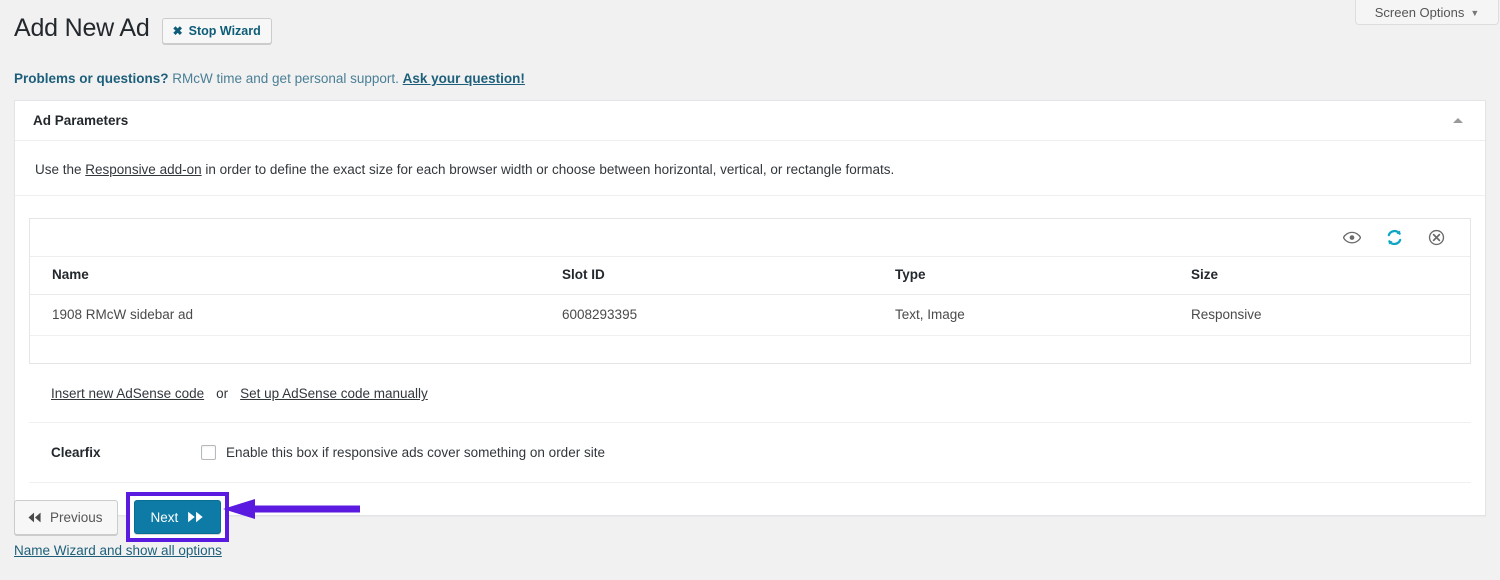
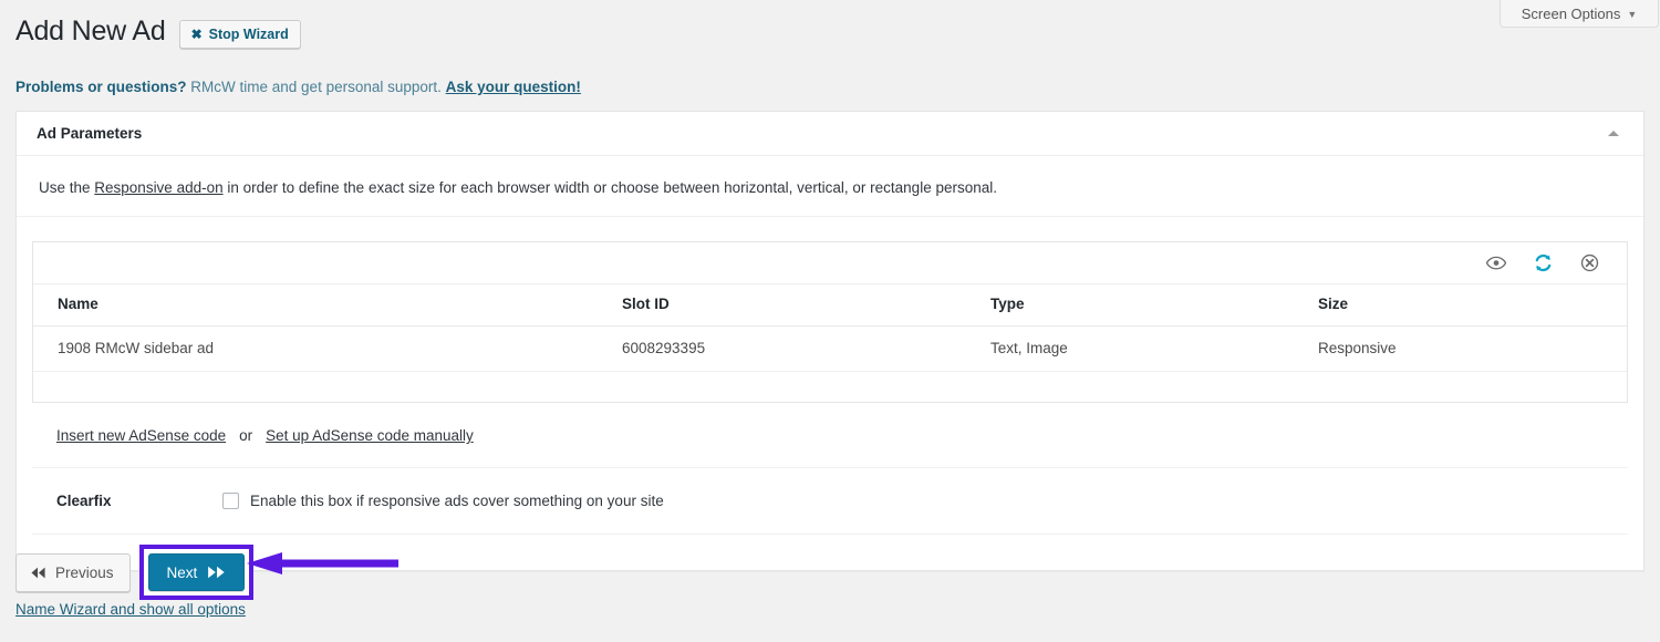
  Screen Options
  ▼
  Add New Ad
  ✖
  Stop Wizard
  Problems or questions? RMcW time and get personal support. Ask your question!
  Ad Parameters
- Use the Responsive add-on in order to define the exact size for each browser width or choose between horizontal, vertical, or rectangle formats.
+ Use the Responsive add-on in order to define the exact size for each browser width or choose between horizontal, vertical, or rectangle personal.
  Name	Slot ID	Type	Size
  1908 RMcW sidebar ad	6008293395	Text, Image	Responsive
  Insert new AdSense code
  or
  Set up AdSense code manually
  Clearfix
- Enable this box if responsive ads cover something on order site
+ Enable this box if responsive ads cover something on your site
  Previous
  Next
  Name Wizard and show all options
